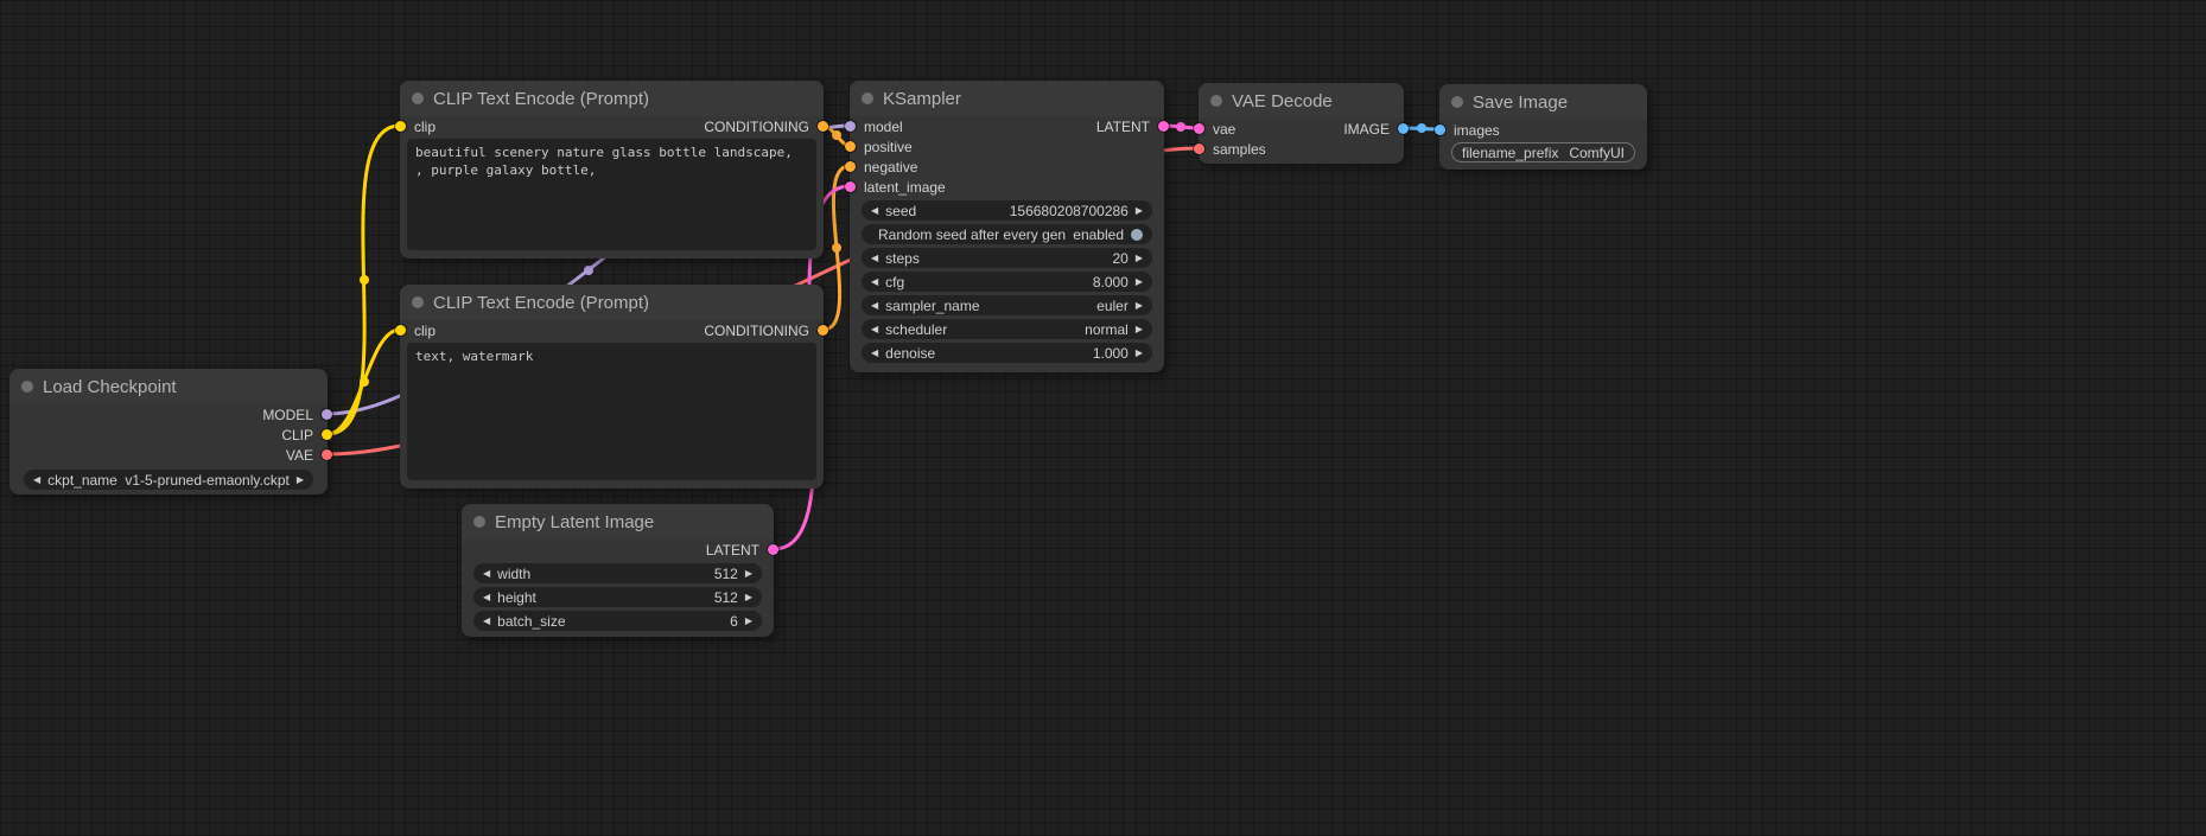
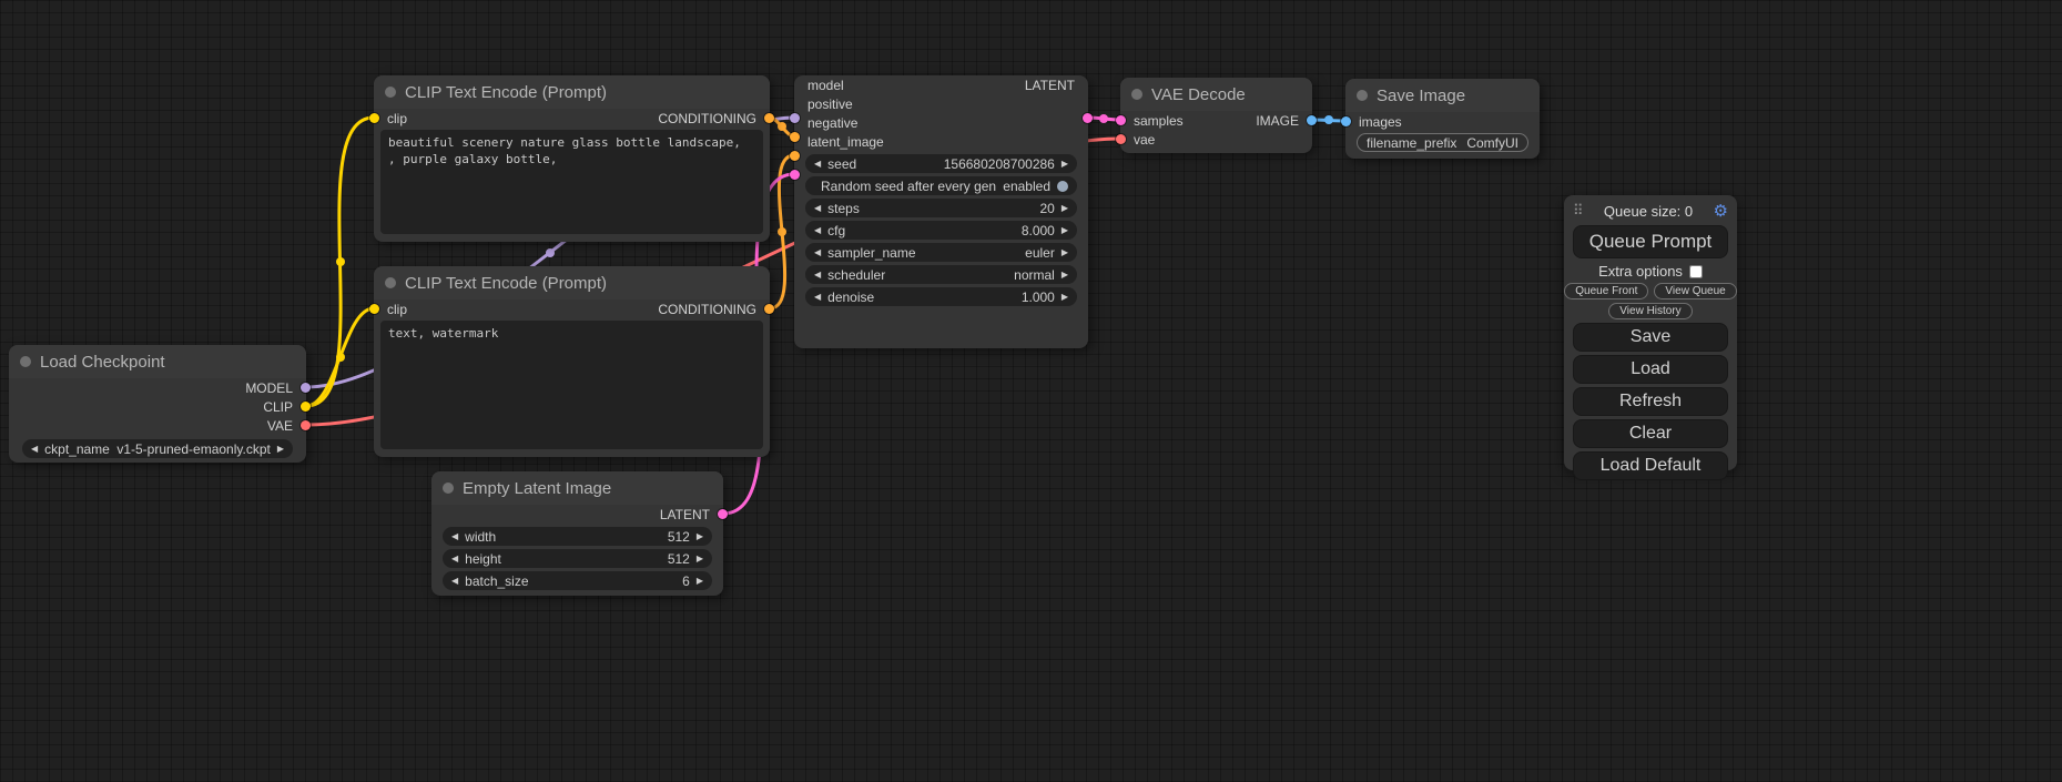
  Load Checkpoint
  MODEL
  CLIP
  VAE
  ◀
  ckpt_name
  v1-5-pruned-emaonly.ckpt
  ▶
  CLIP Text Encode (Prompt)
  clip
  CONDITIONING
  beautiful scenery nature glass bottle landscape, , purple galaxy bottle,
  CLIP Text Encode (Prompt)
  clip
  CONDITIONING
  text, watermark
  Empty Latent Image
  LATENT
  ◀
  width
  512
  ▶
  ◀
  height
  512
  ▶
  ◀
  batch_size
  6
  ▶
- KSampler
  model
  LATENT
  positive
  negative
  latent_image
  ◀
  seed
  156680208700286
  ▶
  Random seed after every gen
  enabled
  ◀
  steps
  20
  ▶
  ◀
  cfg
  8.000
  ▶
  ◀
  sampler_name
  euler
  ▶
  ◀
  scheduler
  normal
  ▶
  ◀
  denoise
  1.000
  ▶
  VAE Decode
- vae
+ samples
  IMAGE
- samples
+ vae
  Save Image
  images
  filename_prefix
  ComfyUI
+ ⠿
+ Queue size: 0
+ ⚙
+ Queue Prompt
+ Extra options
+ Queue Front
+ View Queue
+ View History
+ Save
+ Load
+ Refresh
+ Clear
+ Load Default
